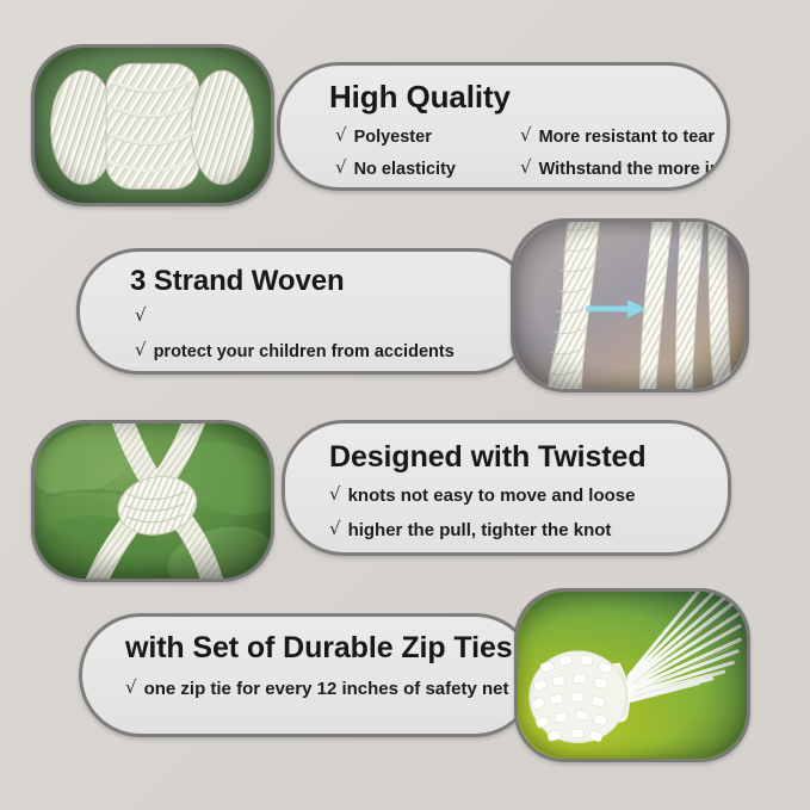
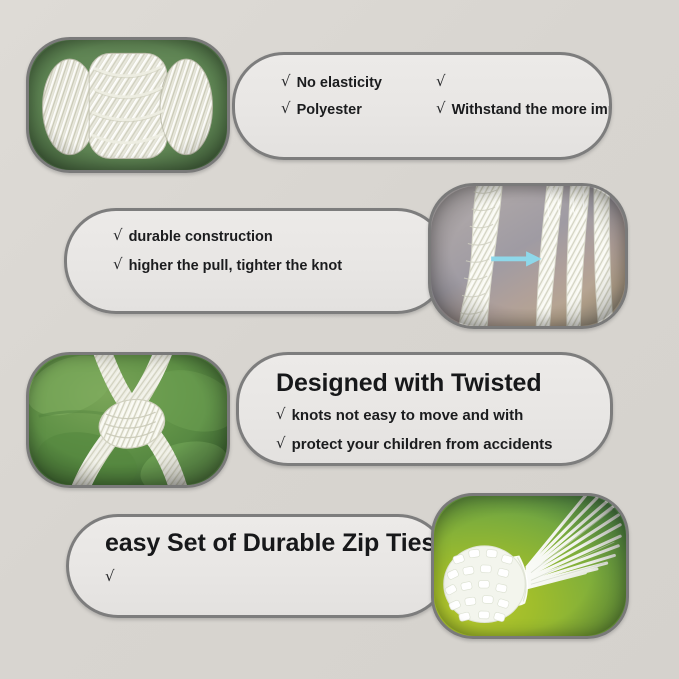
- High Quality
  √
- Polyester
+ No elasticity
  √
- More resistant to tear
  √
- No elasticity
+ Polyester
  √
  Withstand the more im
- 3 Strand Woven
  √
+ durable construction
  √
- protect your children from accidents
+ higher the pull, tighter the knot
  Designed with Twisted
  √
- knots not easy to move and loose
+ knots not easy to move and with
  √
- higher the pull, tighter the knot
+ protect your children from accidents
- with Set of Durable Zip Ties
+ easy Set of Durable Zip Ties
  √
- one zip tie for every 12 inches of safety net
